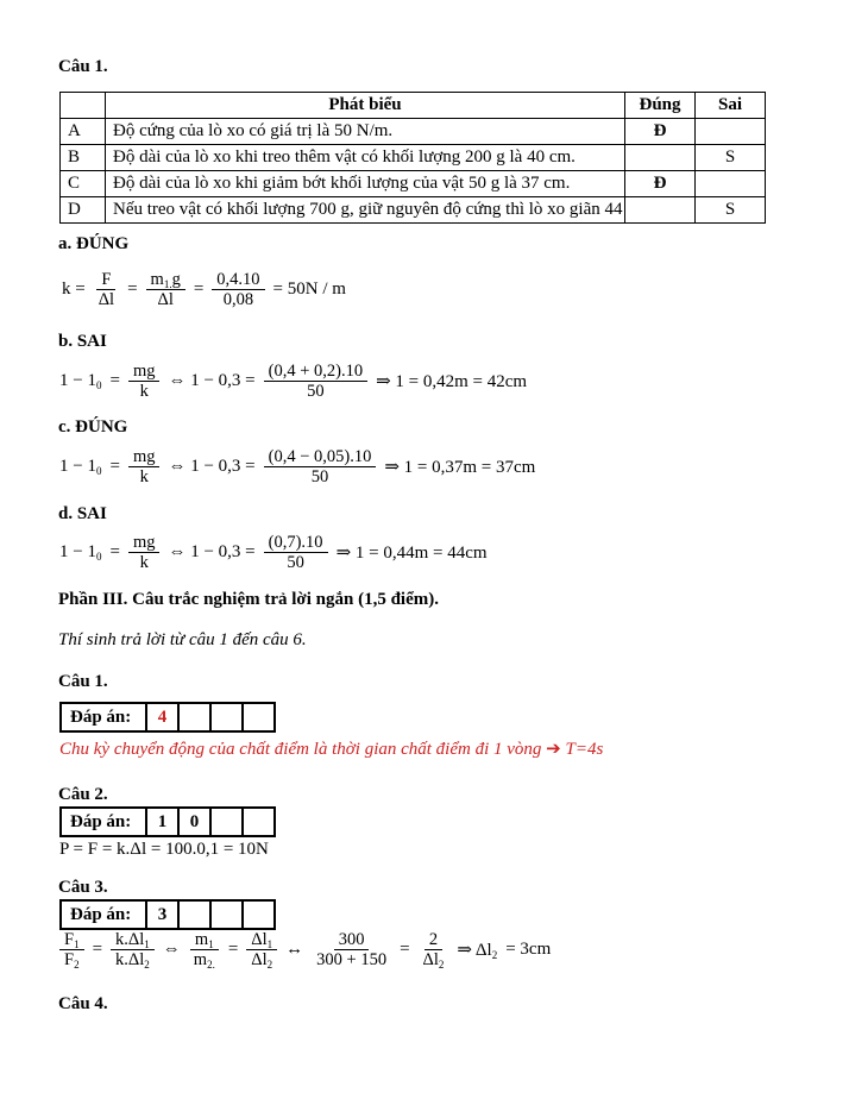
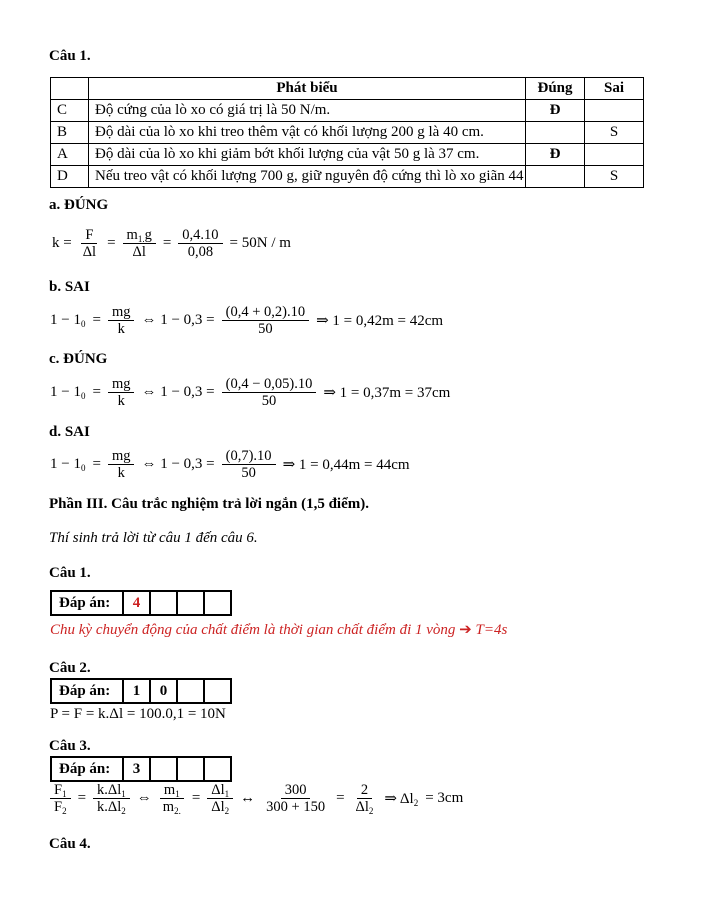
  Câu 1.
  	Phát biểu	Đúng	Sai
- A	Độ cứng của lò xo có giá trị là 50 N/m.	Đ
+ C	Độ cứng của lò xo có giá trị là 50 N/m.	Đ
  B	Độ dài của lò xo khi treo thêm vật có khối lượng 200 g là 40 cm.		S
- C	Độ dài của lò xo khi giảm bớt khối lượng của vật 50 g là 37 cm.	Đ
+ A	Độ dài của lò xo khi giảm bớt khối lượng của vật 50 g là 37 cm.	Đ
  D	Nếu treo vật có khối lượng 700 g, giữ nguyên độ cứng thì lò xo giãn 44		S
  a. ĐÚNG
  k =
  F
  Δl
  =
  m1.g
  Δl
  =
  0,4.10
  0,08
  = 50N / m
  b. SAI
  1 − 10
  =
  mg
  k
  ⇔ 1 − 0,3 =
  (0,4 + 0,2).10
  50
  ⇒ 1 = 0,42m = 42cm
  c. ĐÚNG
  1 − 10
  =
  mg
  k
  ⇔ 1 − 0,3 =
  (0,4 − 0,05).10
  50
  ⇒ 1 = 0,37m = 37cm
  d. SAI
  1 − 10
  =
  mg
  k
  ⇔ 1 − 0,3 =
  (0,7).10
  50
  ⇒ 1 = 0,44m = 44cm
  Phần III. Câu trắc nghiệm trả lời ngắn (1,5 điểm).
  Thí sinh trả lời từ câu 1 đến câu 6.
  Câu 1.
  Đáp án:	4
  Chu kỳ chuyển động của chất điểm là thời gian chất điểm đi 1 vòng ➔ T=4s
  Câu 2.
  Đáp án:	1	0
  P = F = k.Δl = 100.0,1 = 10N
  Câu 3.
  Đáp án:	3
  F1
  F2
  =
  k.Δl1
  k.Δl2
  ⇔
  m1
  m2.
  =
  Δl1
  Δl2
  ↔
  300
  300 + 150
  =
  2
  Δl2
  ⇒ Δl2
  = 3cm
  Câu 4.
